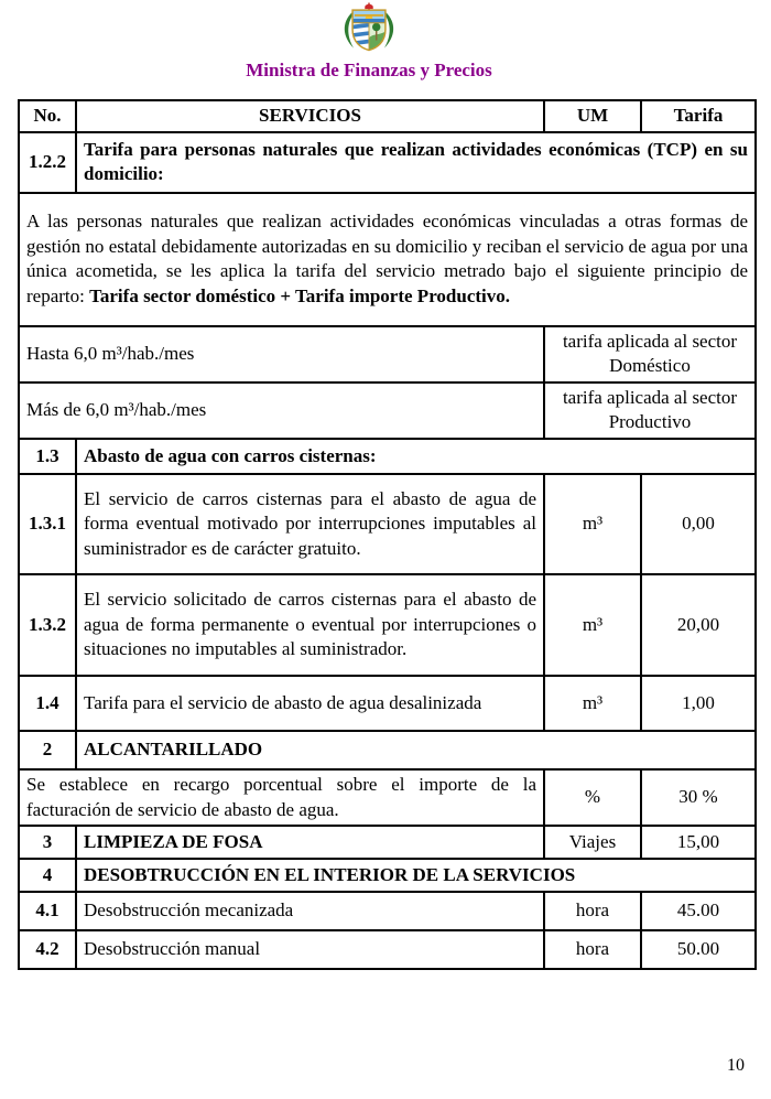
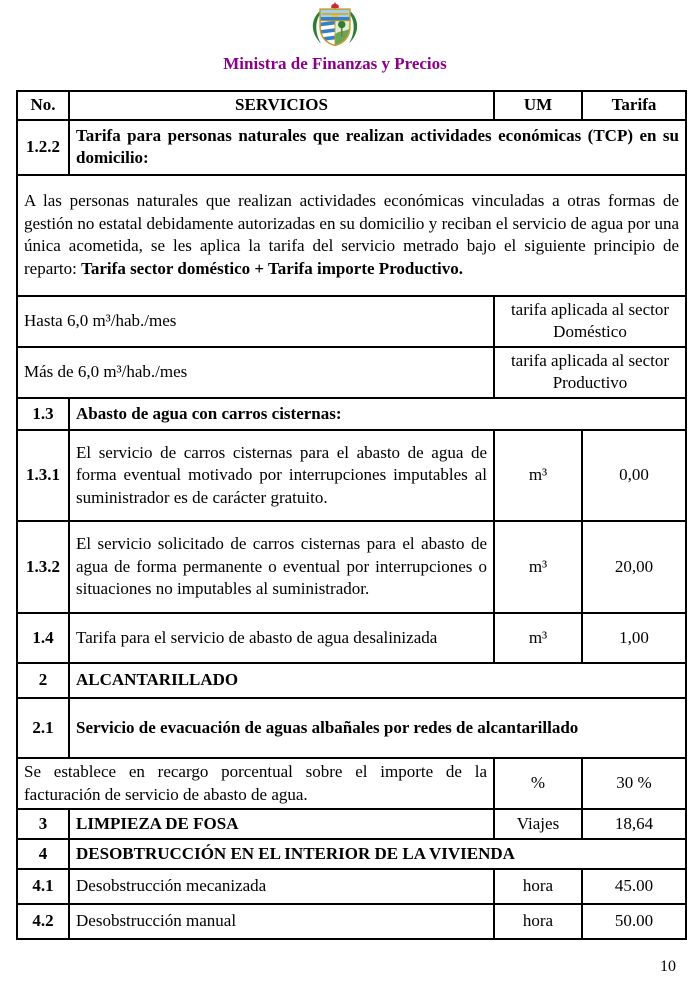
  Ministra de Finanzas y Precios
  No.	SERVICIOS	UM	Tarifa
  1.2.2	Tarifa para personas naturales que realizan actividades económicas (TCP) en su domicilio:
  A las personas naturales que realizan actividades económicas vinculadas a otras formas de gestión no estatal debidamente autorizadas en su domicilio y reciban el servicio de agua por una única acometida, se les aplica la tarifa del servicio metrado bajo el siguiente principio de reparto: Tarifa sector doméstico + Tarifa importe Productivo.
  Hasta 6,0 m³/hab./mes	tarifa aplicada al sector Doméstico
  Más de 6,0 m³/hab./mes	tarifa aplicada al sector Productivo
  1.3	Abasto de agua con carros cisternas:
  1.3.1	El servicio de carros cisternas para el abasto de agua de forma eventual motivado por interrupciones imputables al suministrador es de carácter gratuito.	m³	0,00
  1.3.2	El servicio solicitado de carros cisternas para el abasto de agua de forma permanente o eventual por interrupciones o situaciones no imputables al suministrador.	m³	20,00
  1.4	Tarifa para el servicio de abasto de agua desalinizada	m³	1,00
  2	ALCANTARILLADO
+ 2.1	Servicio de evacuación de aguas albañales por redes de alcantarillado
  Se establece en recargo porcentual sobre el importe de la facturación de servicio de abasto de agua.	%	30 %
- 3	LIMPIEZA DE FOSA	Viajes	15,00
+ 3	LIMPIEZA DE FOSA	Viajes	18,64
- 4	DESOBTRUCCIÓN EN EL INTERIOR DE LA SERVICIOS
+ 4	DESOBTRUCCIÓN EN EL INTERIOR DE LA VIVIENDA
  4.1	Desobstrucción mecanizada	hora	45.00
  4.2	Desobstrucción manual	hora	50.00
  10
